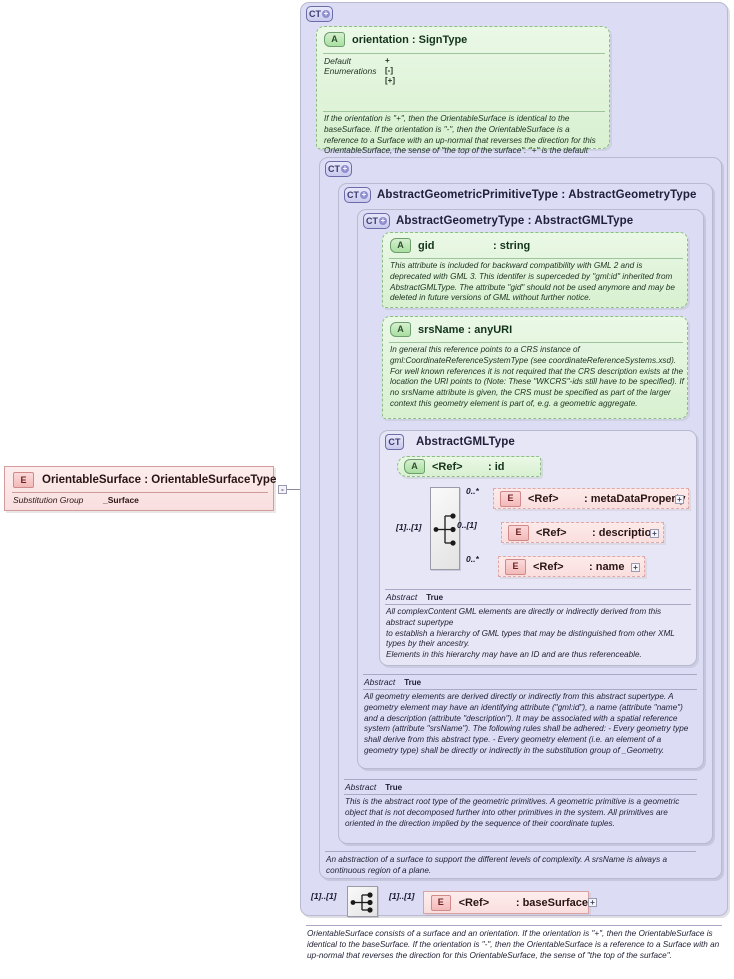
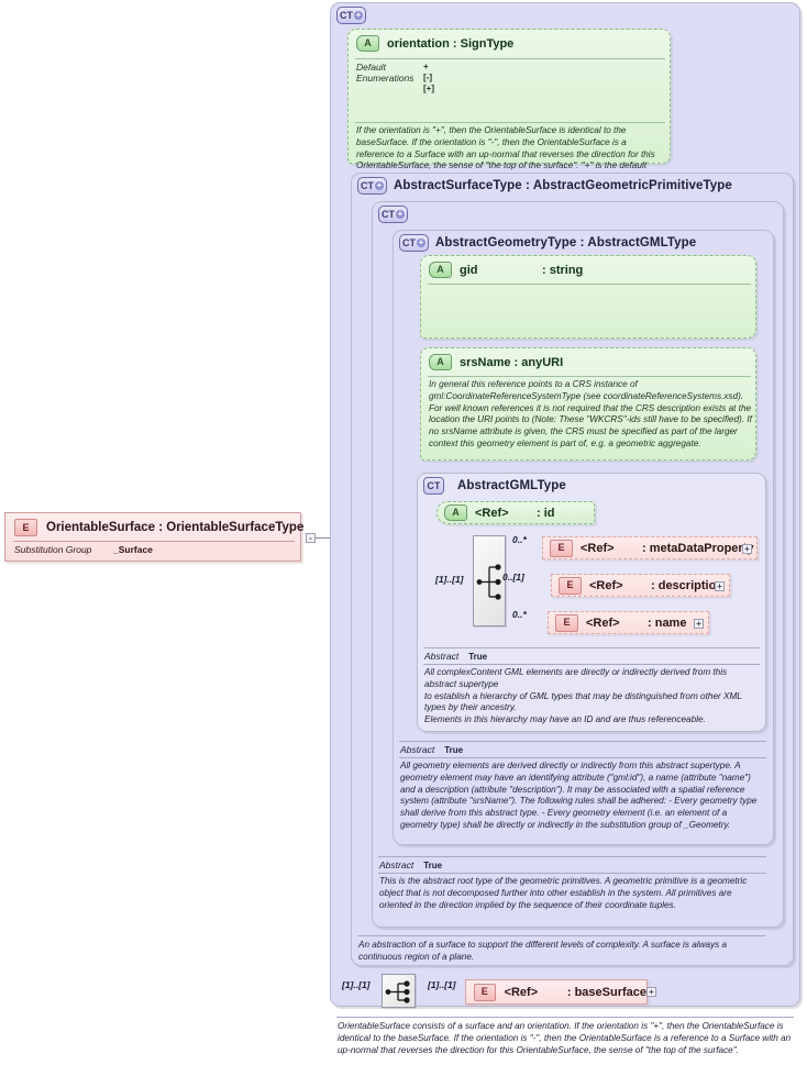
  CT
  +
  A
  orientation : SignType
  Default
  +
  Enumerations
  [-]
  [+]
  If the orientation is "+", then the OrientableSurface is identical to the baseSurface. If the orientation is "-", then the OrientableSurface is a reference to a Surface with an up-normal that reverses the direction for this OrientableSurface, the sense of "the top of the surface". "+" is the default
  CT
  +
+ AbstractSurfaceType : AbstractGeometricPrimitiveType
  CT
  +
- AbstractGeometricPrimitiveType : AbstractGeometryType
  CT
  +
  AbstractGeometryType : AbstractGMLType
  A
  gid
  : string
- This attribute is included for backward compatibility with GML 2 and is deprecated with GML 3. This identifer is superceded by "gml:id" inherited from AbstractGMLType. The attribute "gid" should not be used anymore and may be deleted in future versions of GML without further notice.
  A
  srsName : anyURI
  In general this reference points to a CRS instance of gml:CoordinateReferenceSystemType (see coordinateReferenceSystems.xsd). For well known references it is not required that the CRS description exists at the location the URI points to (Note: These "WKCRS"-ids still have to be specified). If no srsName attribute is given, the CRS must be specified as part of the larger context this geometry element is part of, e.g. a geometric aggregate.
  CT
  AbstractGMLType
  A
  <Ref>
  : id
  [1]..[1]
  0..*
  E
  <Ref>
  : metaDataProper
  +
  0..[1]
  E
  <Ref>
  : descriptio
  +
  0..*
  E
  <Ref>
  : name
  +
  Abstract True
  All complexContent GML elements are directly or indirectly derived from this abstract supertype
  to establish a hierarchy of GML types that may be distinguished from other XML types by their ancestry.
  Elements in this hierarchy may have an ID and are thus referenceable.
  Abstract True
  All geometry elements are derived directly or indirectly from this abstract supertype. A geometry element may have an identifying attribute ("gml:id"), a name (attribute "name") and a description (attribute "description"). It may be associated with a spatial reference system (attribute "srsName"). The following rules shall be adhered: - Every geometry type shall derive from this abstract type. - Every geometry element (i.e. an element of a geometry type) shall be directly or indirectly in the substitution group of _Geometry.
  Abstract True
- This is the abstract root type of the geometric primitives. A geometric primitive is a geometric object that is not decomposed further into other primitives in the system. All primitives are oriented in the direction implied by the sequence of their coordinate tuples.
+ This is the abstract root type of the geometric primitives. A geometric primitive is a geometric object that is not decomposed further into other establish in the system. All primitives are oriented in the direction implied by the sequence of their coordinate tuples.
- An abstraction of a surface to support the different levels of complexity. A srsName is always a continuous region of a plane.
+ An abstraction of a surface to support the different levels of complexity. A surface is always a continuous region of a plane.
  [1]..[1]
  [1]..[1]
  E
  <Ref>
  : baseSurface
  +
  OrientableSurface consists of a surface and an orientation. If the orientation is "+", then the OrientableSurface is identical to the baseSurface. If the orientation is "-", then the OrientableSurface is a reference to a Surface with an up-normal that reverses the direction for this OrientableSurface, the sense of "the top of the surface".
  E
  OrientableSurface : OrientableSurfaceType
  Substitution Group
  _Surface
  -
